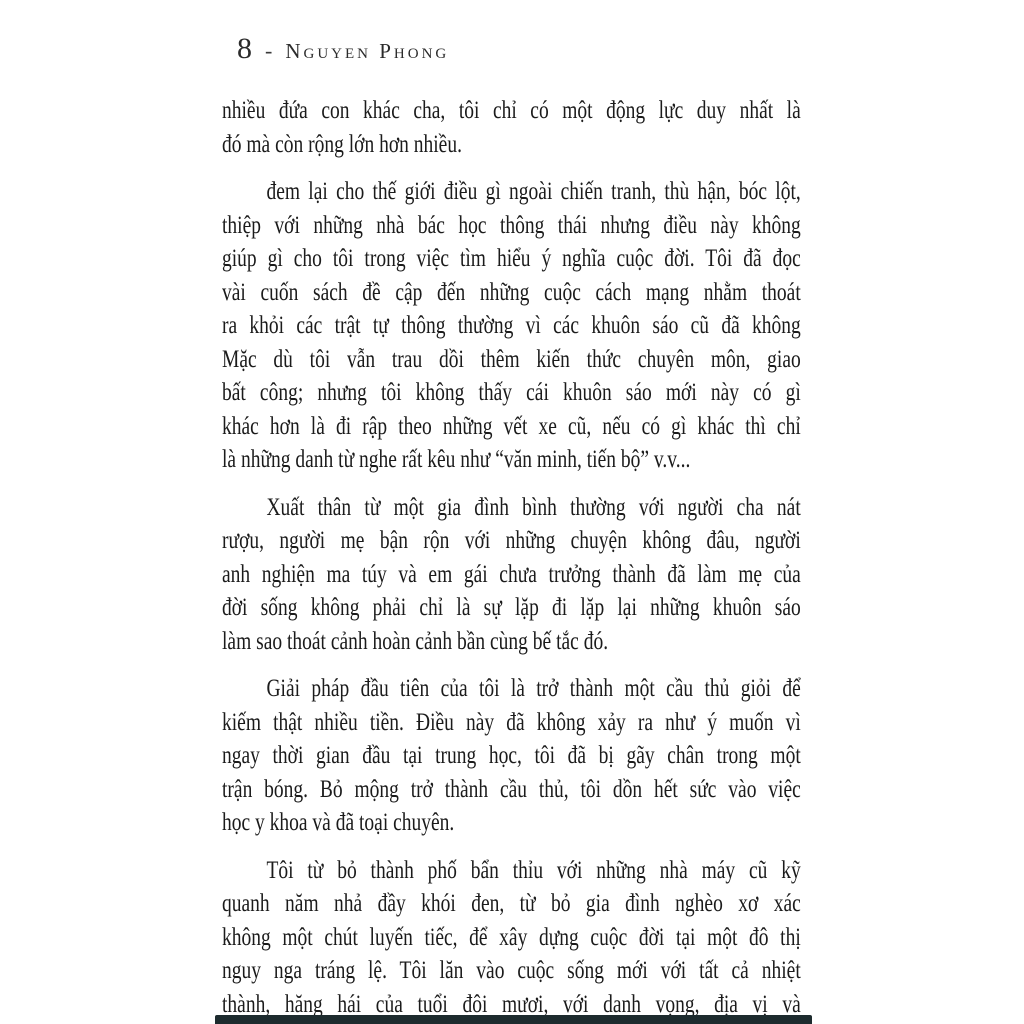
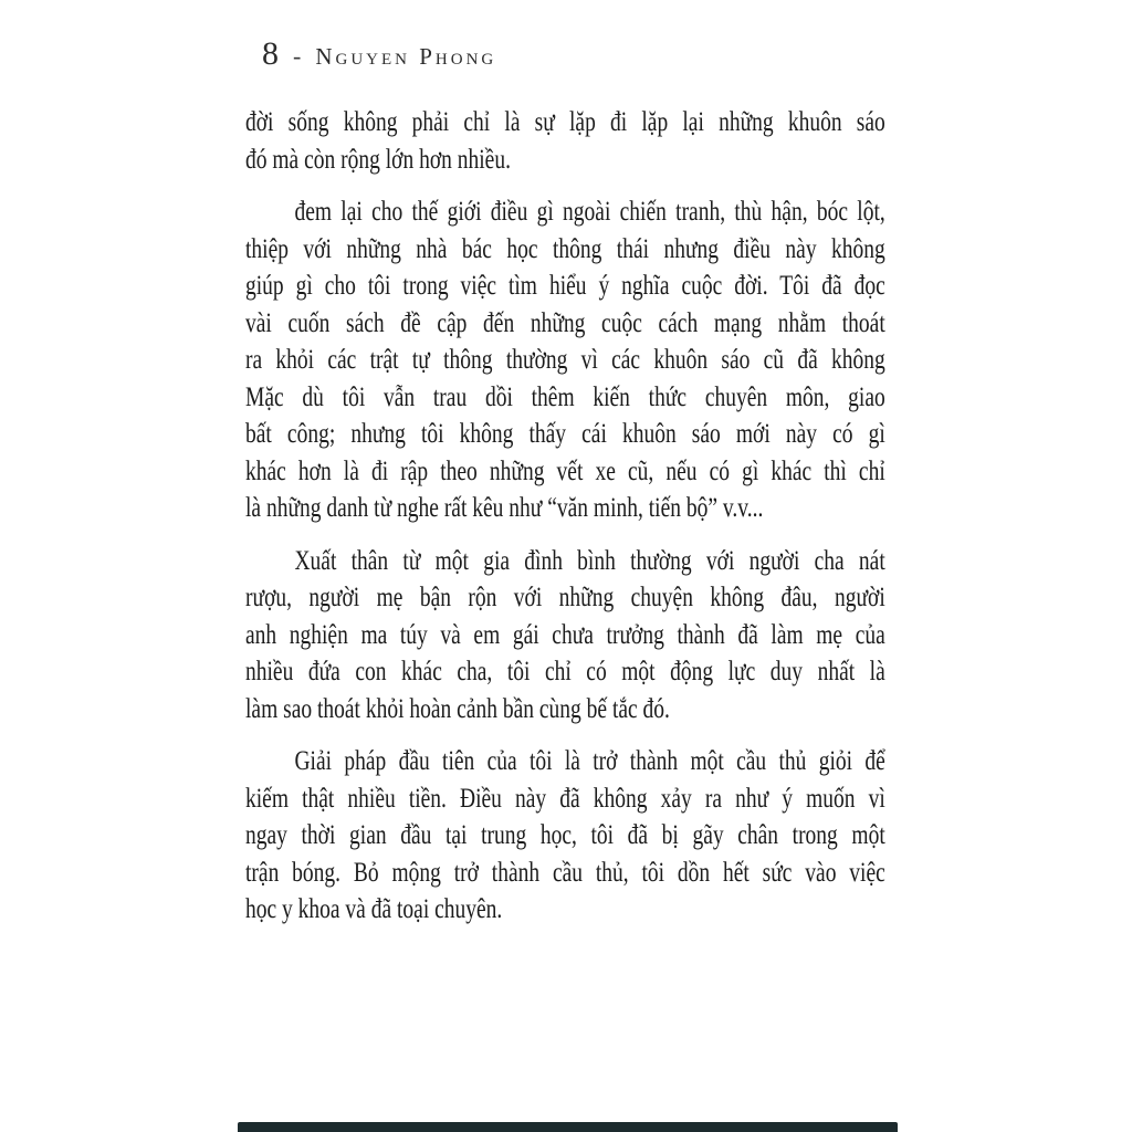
  8
  -
  Nguyen Phong
- nhiều đứa con khác cha, tôi chỉ có một động lực duy nhất là
+ đời sống không phải chỉ là sự lặp đi lặp lại những khuôn sáo
  đó mà còn rộng lớn hơn nhiều.
  đem lại cho thế giới điều gì ngoài chiến tranh, thù hận, bóc lột,
  thiệp với những nhà bác học thông thái nhưng điều này không
  giúp gì cho tôi trong việc tìm hiểu ý nghĩa cuộc đời. Tôi đã đọc
  vài cuốn sách đề cập đến những cuộc cách mạng nhằm thoát
  ra khỏi các trật tự thông thường vì các khuôn sáo cũ đã không
  Mặc dù tôi vẫn trau dồi thêm kiến thức chuyên môn, giao
  bất công; nhưng tôi không thấy cái khuôn sáo mới này có gì
  khác hơn là đi rập theo những vết xe cũ, nếu có gì khác thì chỉ
  là những danh từ nghe rất kêu như “văn minh, tiến bộ” v.v...
  Xuất thân từ một gia đình bình thường với người cha nát
  rượu, người mẹ bận rộn với những chuyện không đâu, người
  anh nghiện ma túy và em gái chưa trưởng thành đã làm mẹ của
- đời sống không phải chỉ là sự lặp đi lặp lại những khuôn sáo
+ nhiều đứa con khác cha, tôi chỉ có một động lực duy nhất là
- làm sao thoát cảnh hoàn cảnh bần cùng bế tắc đó.
+ làm sao thoát khỏi hoàn cảnh bần cùng bế tắc đó.
  Giải pháp đầu tiên của tôi là trở thành một cầu thủ giỏi để
  kiếm thật nhiều tiền. Điều này đã không xảy ra như ý muốn vì
  ngay thời gian đầu tại trung học, tôi đã bị gãy chân trong một
  trận bóng. Bỏ mộng trở thành cầu thủ, tôi dồn hết sức vào việc
  học y khoa và đã toại chuyên.
- Tôi từ bỏ thành phố bẩn thỉu với những nhà máy cũ kỹ
- quanh năm nhả đầy khói đen, từ bỏ gia đình nghèo xơ xác
- không một chút luyến tiếc, để xây dựng cuộc đời tại một đô thị
- nguy nga tráng lệ. Tôi lăn vào cuộc sống mới với tất cả nhiệt
- thành, hăng hái của tuổi đôi mươi, với danh vọng, địa vị và
